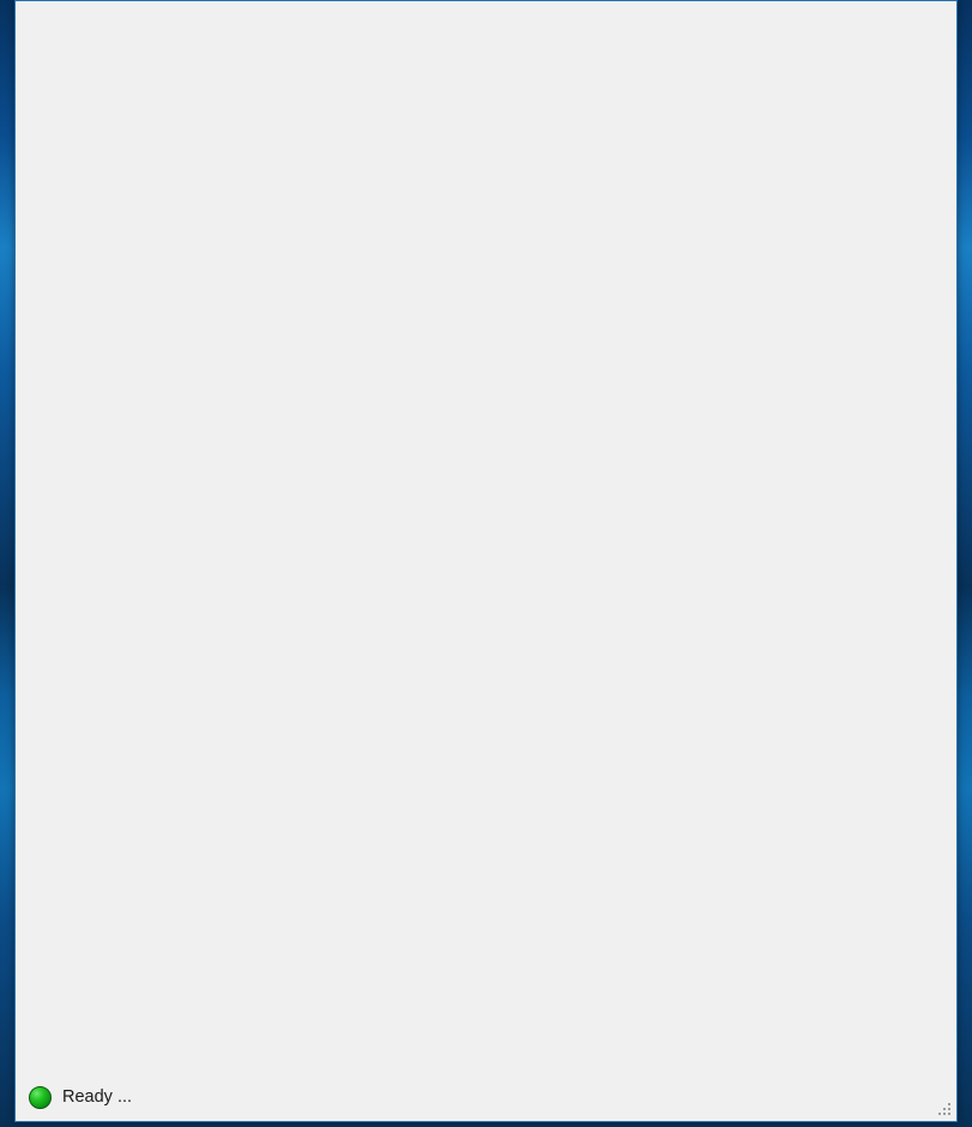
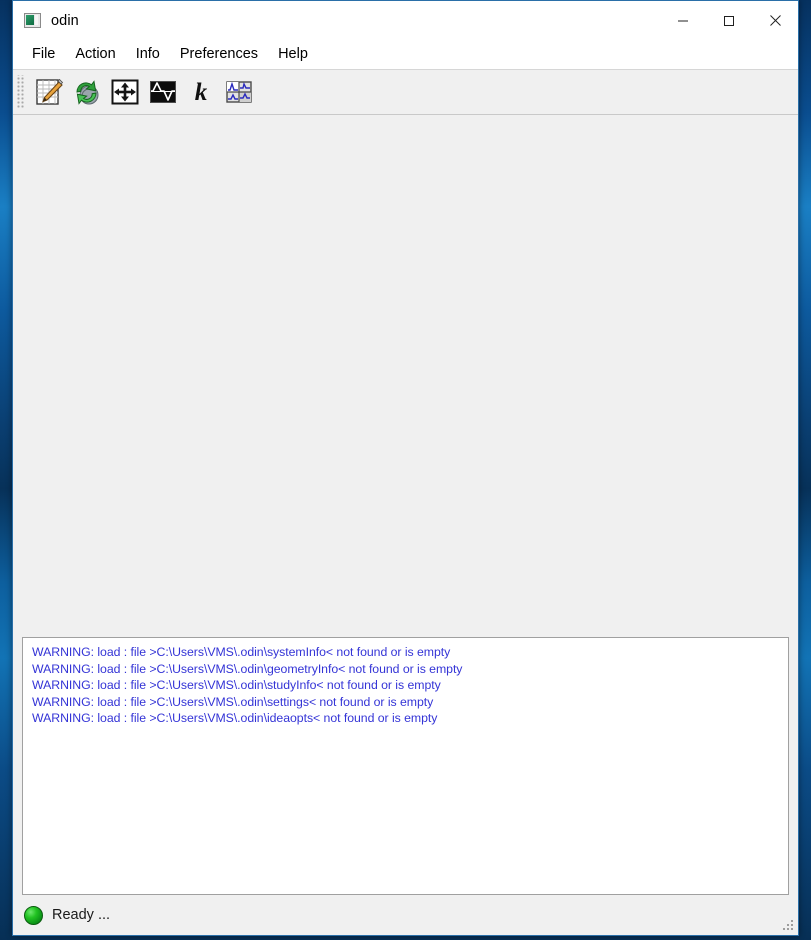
+ odin
+ File
+ Action
+ Info
+ Preferences
+ Help
+ k
+ WARNING: load : file >C:\Users\VMS\.odin\systemInfo< not found or is empty
+ WARNING: load : file >C:\Users\VMS\.odin\geometryInfo< not found or is empty
+ WARNING: load : file >C:\Users\VMS\.odin\studyInfo< not found or is empty
+ WARNING: load : file >C:\Users\VMS\.odin\settings< not found or is empty
+ WARNING: load : file >C:\Users\VMS\.odin\ideaopts< not found or is empty
  Ready ...
